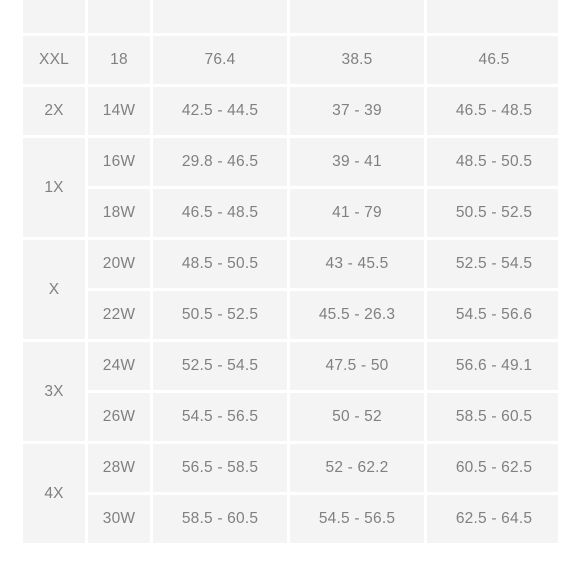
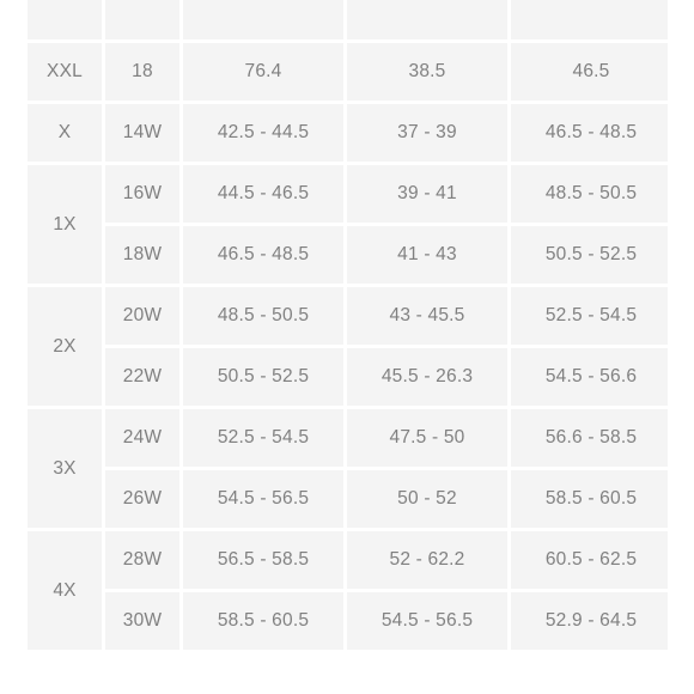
  XXL	18	76.4	38.5	46.5
- 2X	14W	42.5 - 44.5	37 - 39	46.5 - 48.5
+ X	14W	42.5 - 44.5	37 - 39	46.5 - 48.5
- 1X	16W	29.8 - 46.5	39 - 41	48.5 - 50.5
+ 1X	16W	44.5 - 46.5	39 - 41	48.5 - 50.5
- 18W	46.5 - 48.5	41 - 79	50.5 - 52.5
+ 18W	46.5 - 48.5	41 - 43	50.5 - 52.5
- X	20W	48.5 - 50.5	43 - 45.5	52.5 - 54.5
+ 2X	20W	48.5 - 50.5	43 - 45.5	52.5 - 54.5
  22W	50.5 - 52.5	45.5 - 26.3	54.5 - 56.6
- 3X	24W	52.5 - 54.5	47.5 - 50	56.6 - 49.1
+ 3X	24W	52.5 - 54.5	47.5 - 50	56.6 - 58.5
  26W	54.5 - 56.5	50 - 52	58.5 - 60.5
  4X	28W	56.5 - 58.5	52 - 62.2	60.5 - 62.5
- 30W	58.5 - 60.5	54.5 - 56.5	62.5 - 64.5
+ 30W	58.5 - 60.5	54.5 - 56.5	52.9 - 64.5
